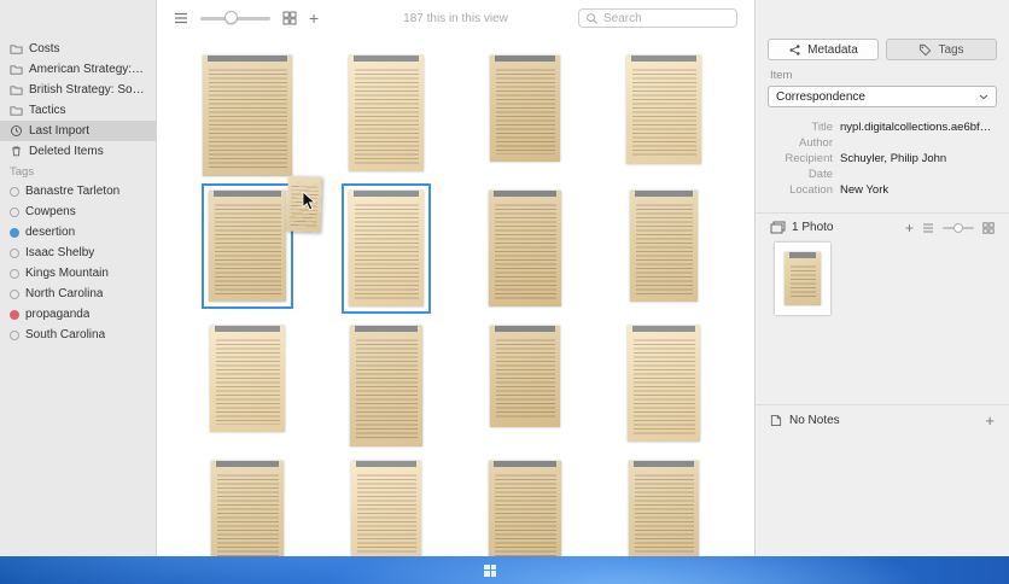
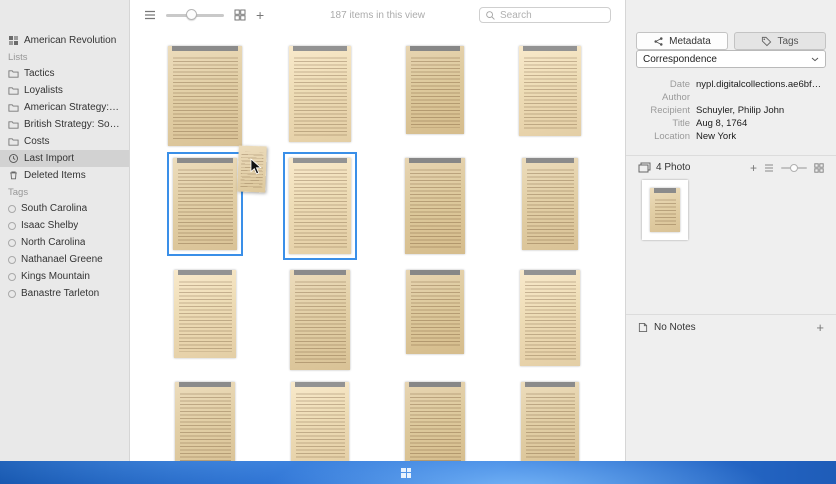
+ American Revolution
+ Lists
- Costs
+ Tactics
+ Loyalists
  American Strategy: S
  British Strategy: South
- Tactics
+ Costs
  Last Import
  Deleted Items
  Tags
- Banastre Tarleton
+ South Carolina
- Cowpens
- desertion
  Isaac Shelby
- Kings Mountain
+ North Carolina
+ Nathanael Greene
- North Carolina
+ Kings Mountain
- propaganda
- South Carolina
+ Banastre Tarleton
  +
- 187 this in this view
+ 187 items in this view
  Search
  Metadata
  Tags
- Item
  Correspondence
- Title
+ Date
  nypl.digitalcollections.ae6bf2c..
  Author
  Recipient
  Schuyler, Philip John
- Date
+ Title
+ Aug 8, 1764
  Location
  New York
- 1 Photo
+ 4 Photo
  +
  No Notes
  +
